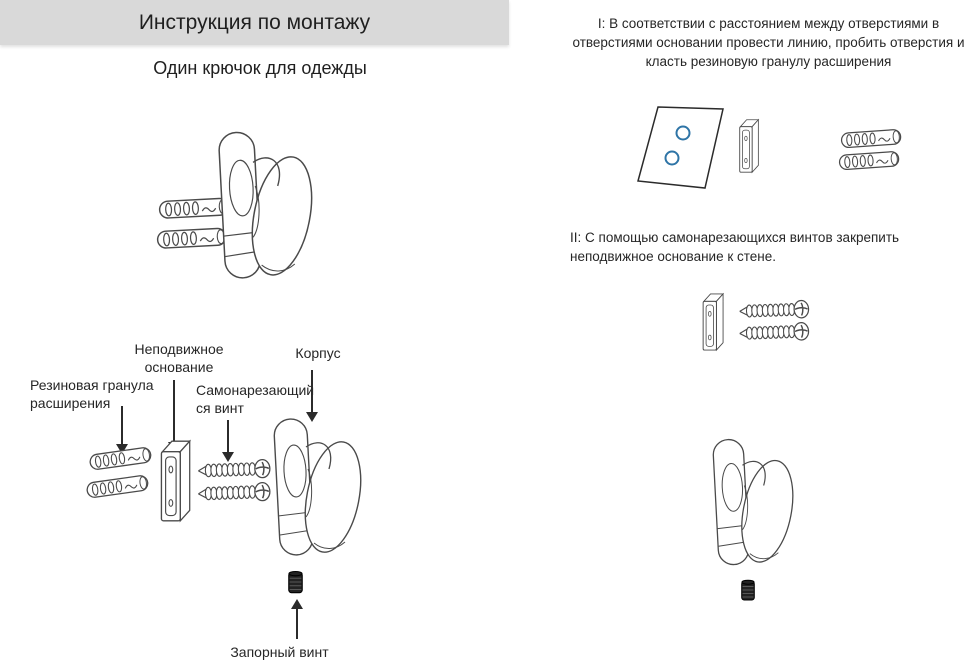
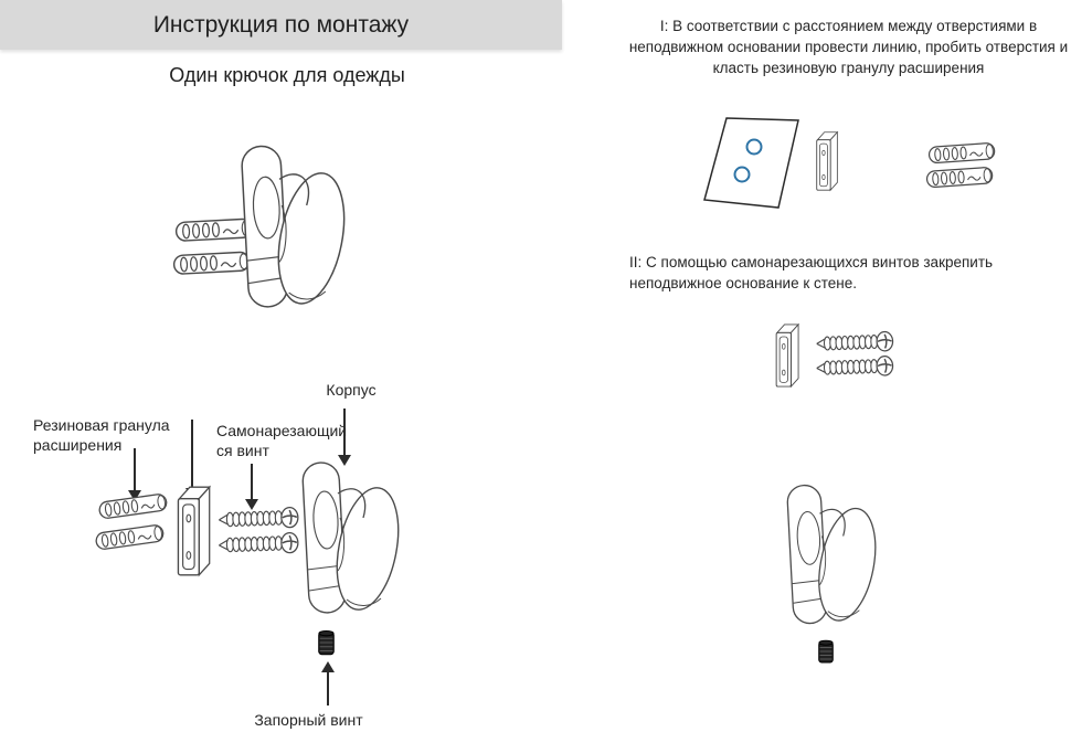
  Инструкция по монтажу
  Один крючок для одежды
- Неподвижное
- основание
  Корпус
  Резиновая гранула
  расширения
  Самонарезающи
  ся винт
  Запорный винт
- I: В соответствии с расстоянием между отверстиями в отверстиями основании провести линию, пробить отверстия и класть резиновую гранулу расширения
+ I: В соответствии с расстоянием между отверстиями в неподвижном основании провести линию, пробить отверстия и класть резиновую гранулу расширения
  II: С помощью самонарезающихся винтов закрепить неподвижное основание к стене.
